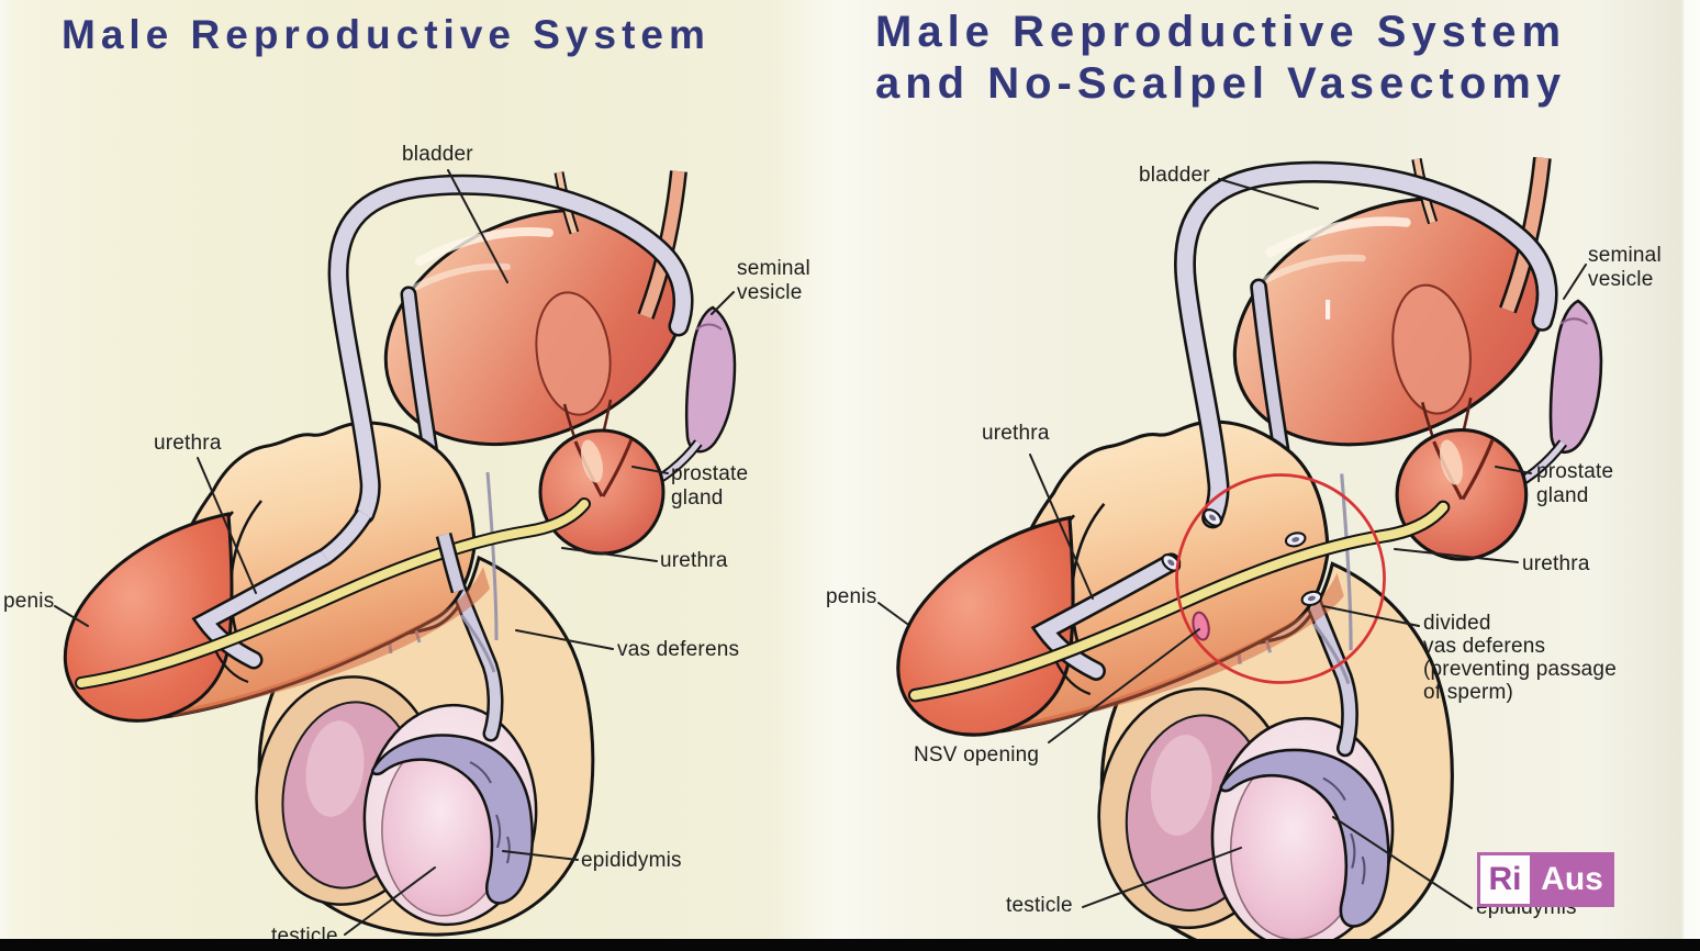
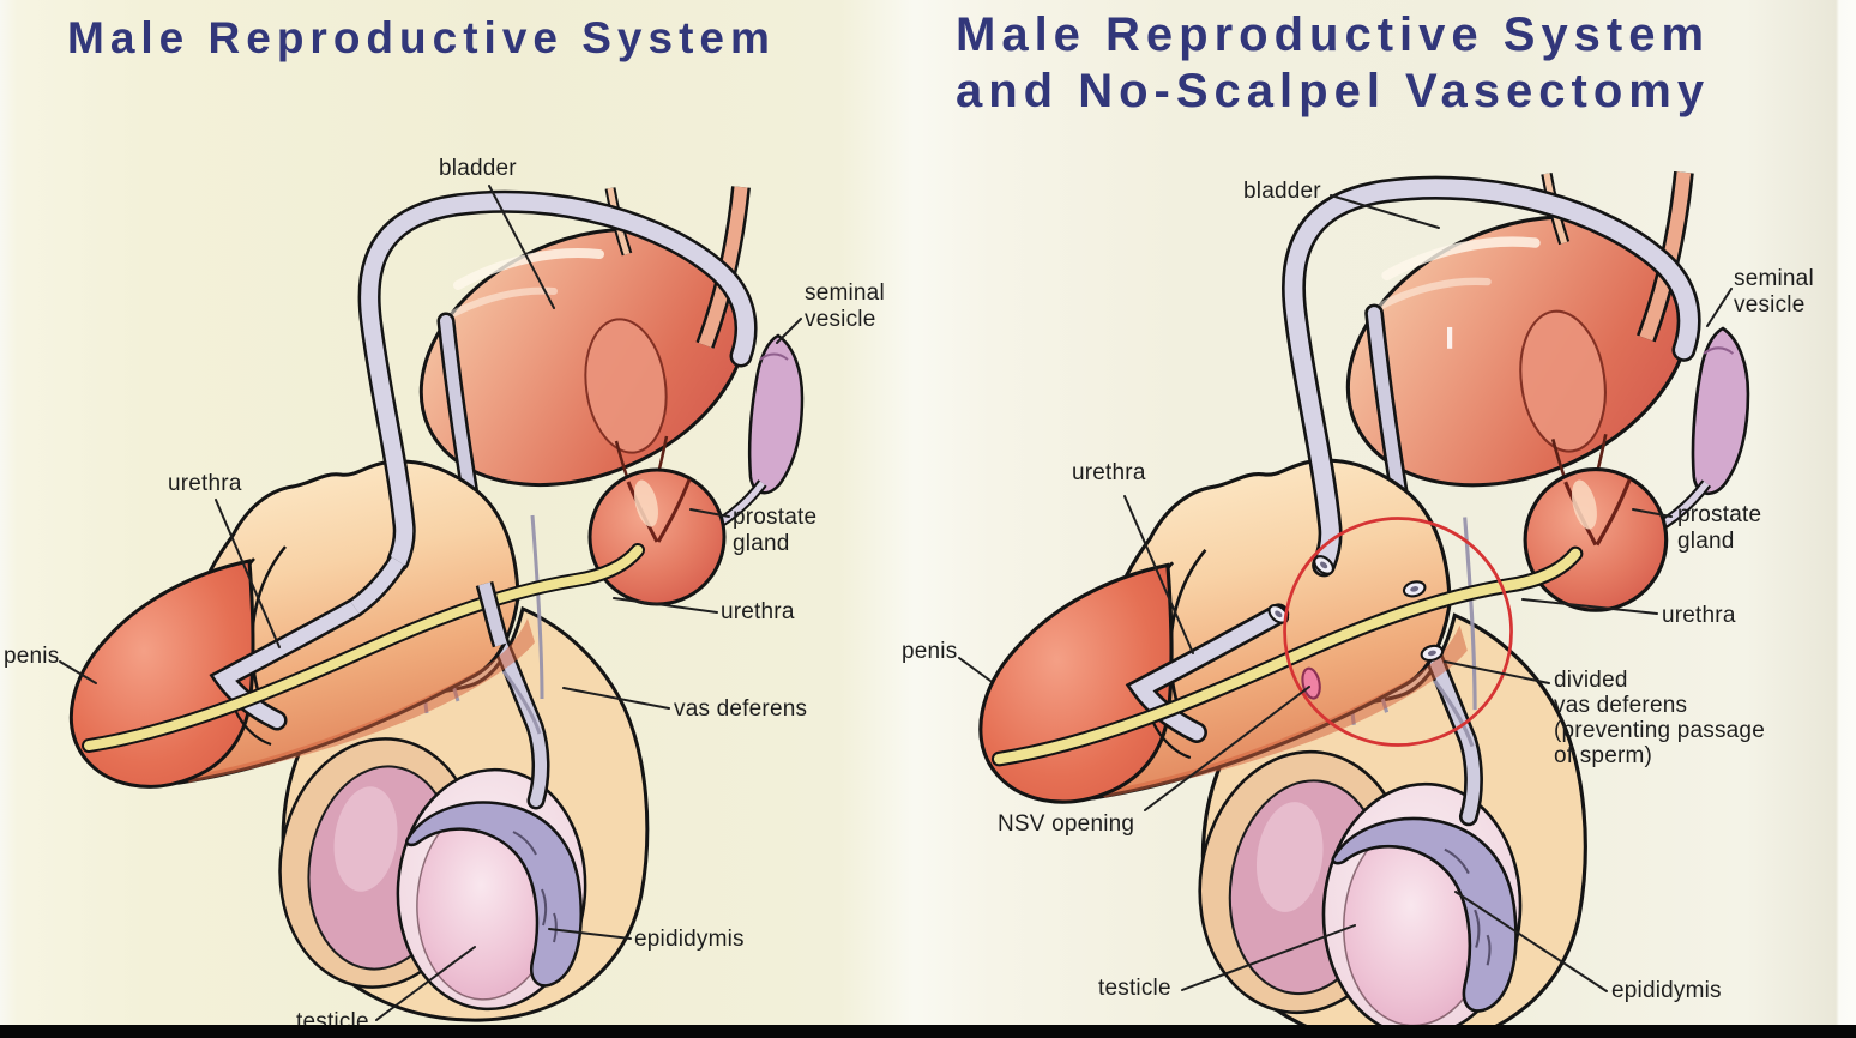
  Male Reproductive System
  Male Reproductive System
  and No-Scalpel Vasectomy
  bladder
  seminal
  vesicle
  urethra
  penis
  prostate
  gland
  urethra
  vas deferens
  epididymis
  testicle
  bladder
  seminal
  vesicle
  urethra
  penis
  prostate
  gland
  urethra
  divided
  vas deferens
  (preventing passage
  of sperm)
  NSV opening
  testicle
  epididymis
- Ri
- Aus
